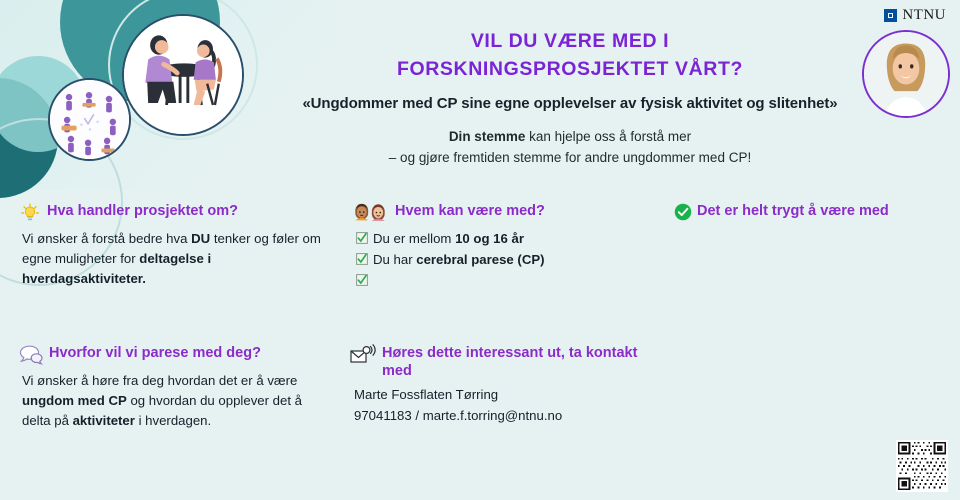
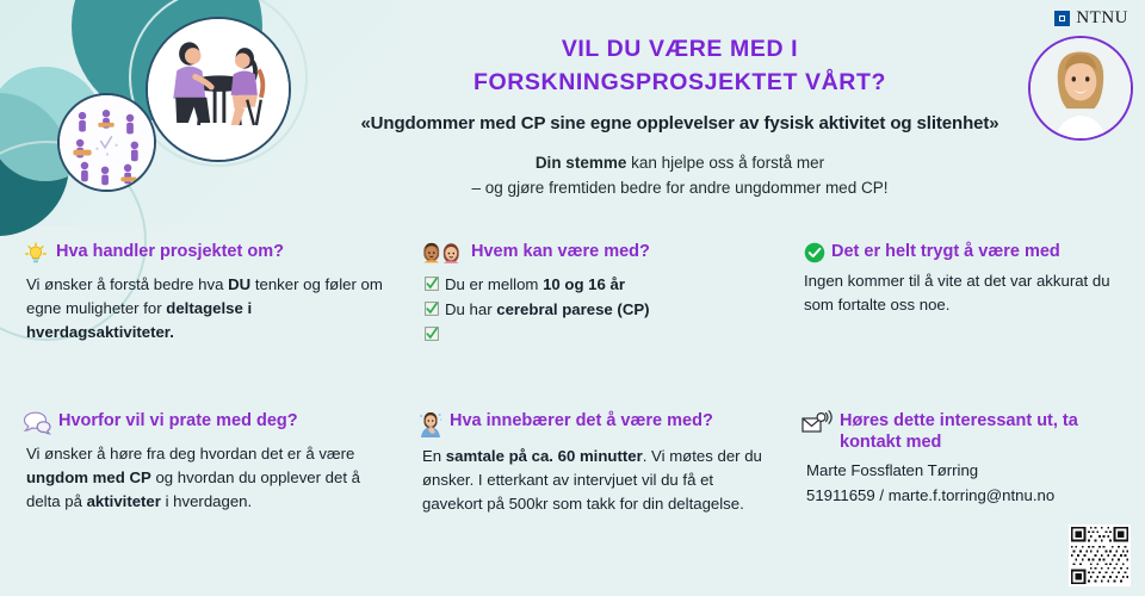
  NTNU
  VIL DU VÆRE MED I
  FORSKNINGSPROSJEKTET VÅRT?
  «Ungdommer med CP sine egne opplevelser av fysisk aktivitet og slitenhet»
  Din stemme kan hjelpe oss å forstå mer
- – og gjøre fremtiden stemme for andre ungdommer med CP!
+ – og gjøre fremtiden bedre for andre ungdommer med CP!
  Hva handler prosjektet om?
  Vi ønsker å forstå bedre hva DU tenker og føler om egne muligheter for deltagelse i hverdagsaktiviteter.
  Hvem kan være med?
  Du er mellom 10 og 16 år
  Du har cerebral parese (CP)
  Det er helt trygt å være med
+ Ingen kommer til å vite at det var akkurat du som fortalte oss noe.
- Hvorfor vil vi parese med deg?
+ Hvorfor vil vi prate med deg?
  Vi ønsker å høre fra deg hvordan det er å være ungdom med CP og hvordan du opplever det å delta på aktiviteter i hverdagen.
+ Hva innebærer det å være med?
+ En samtale på ca. 60 minutter. Vi møtes der du ønsker. I etterkant av intervjuet vil du få et gavekort på 500kr som takk for din deltagelse.
  Høres dette interessant ut, ta kontakt med
  Marte Fossflaten Tørring
- 97041183 / marte.f.torring@ntnu.no
+ 51911659 / marte.f.torring@ntnu.no
